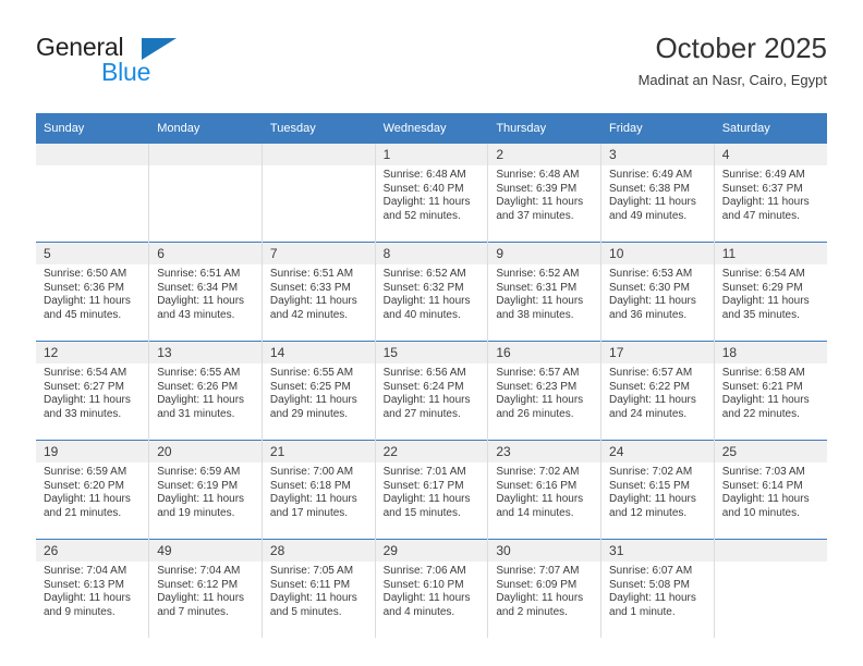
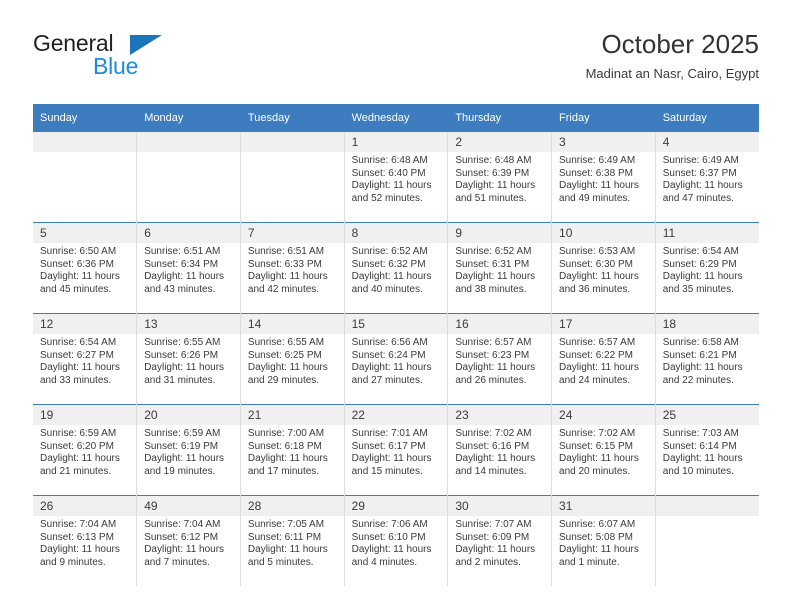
  General
  Blue
  October 2025
  Madinat an Nasr, Cairo, Egypt
  Sunday	Monday	Tuesday	Wednesday	Thursday	Friday	Saturday
- 			1Sunrise: 6:48 AMSunset: 6:40 PMDaylight: 11 hoursand 52 minutes.	2Sunrise: 6:48 AMSunset: 6:39 PMDaylight: 11 hoursand 37 minutes.	3Sunrise: 6:49 AMSunset: 6:38 PMDaylight: 11 hoursand 49 minutes.	4Sunrise: 6:49 AMSunset: 6:37 PMDaylight: 11 hoursand 47 minutes.
+ 			1Sunrise: 6:48 AMSunset: 6:40 PMDaylight: 11 hoursand 52 minutes.	2Sunrise: 6:48 AMSunset: 6:39 PMDaylight: 11 hoursand 51 minutes.	3Sunrise: 6:49 AMSunset: 6:38 PMDaylight: 11 hoursand 49 minutes.	4Sunrise: 6:49 AMSunset: 6:37 PMDaylight: 11 hoursand 47 minutes.
  5Sunrise: 6:50 AMSunset: 6:36 PMDaylight: 11 hoursand 45 minutes.	6Sunrise: 6:51 AMSunset: 6:34 PMDaylight: 11 hoursand 43 minutes.	7Sunrise: 6:51 AMSunset: 6:33 PMDaylight: 11 hoursand 42 minutes.	8Sunrise: 6:52 AMSunset: 6:32 PMDaylight: 11 hoursand 40 minutes.	9Sunrise: 6:52 AMSunset: 6:31 PMDaylight: 11 hoursand 38 minutes.	10Sunrise: 6:53 AMSunset: 6:30 PMDaylight: 11 hoursand 36 minutes.	11Sunrise: 6:54 AMSunset: 6:29 PMDaylight: 11 hoursand 35 minutes.
  12Sunrise: 6:54 AMSunset: 6:27 PMDaylight: 11 hoursand 33 minutes.	13Sunrise: 6:55 AMSunset: 6:26 PMDaylight: 11 hoursand 31 minutes.	14Sunrise: 6:55 AMSunset: 6:25 PMDaylight: 11 hoursand 29 minutes.	15Sunrise: 6:56 AMSunset: 6:24 PMDaylight: 11 hoursand 27 minutes.	16Sunrise: 6:57 AMSunset: 6:23 PMDaylight: 11 hoursand 26 minutes.	17Sunrise: 6:57 AMSunset: 6:22 PMDaylight: 11 hoursand 24 minutes.	18Sunrise: 6:58 AMSunset: 6:21 PMDaylight: 11 hoursand 22 minutes.
- 19Sunrise: 6:59 AMSunset: 6:20 PMDaylight: 11 hoursand 21 minutes.	20Sunrise: 6:59 AMSunset: 6:19 PMDaylight: 11 hoursand 19 minutes.	21Sunrise: 7:00 AMSunset: 6:18 PMDaylight: 11 hoursand 17 minutes.	22Sunrise: 7:01 AMSunset: 6:17 PMDaylight: 11 hoursand 15 minutes.	23Sunrise: 7:02 AMSunset: 6:16 PMDaylight: 11 hoursand 14 minutes.	24Sunrise: 7:02 AMSunset: 6:15 PMDaylight: 11 hoursand 12 minutes.	25Sunrise: 7:03 AMSunset: 6:14 PMDaylight: 11 hoursand 10 minutes.
+ 19Sunrise: 6:59 AMSunset: 6:20 PMDaylight: 11 hoursand 21 minutes.	20Sunrise: 6:59 AMSunset: 6:19 PMDaylight: 11 hoursand 19 minutes.	21Sunrise: 7:00 AMSunset: 6:18 PMDaylight: 11 hoursand 17 minutes.	22Sunrise: 7:01 AMSunset: 6:17 PMDaylight: 11 hoursand 15 minutes.	23Sunrise: 7:02 AMSunset: 6:16 PMDaylight: 11 hoursand 14 minutes.	24Sunrise: 7:02 AMSunset: 6:15 PMDaylight: 11 hoursand 20 minutes.	25Sunrise: 7:03 AMSunset: 6:14 PMDaylight: 11 hoursand 10 minutes.
  26Sunrise: 7:04 AMSunset: 6:13 PMDaylight: 11 hoursand 9 minutes.	49Sunrise: 7:04 AMSunset: 6:12 PMDaylight: 11 hoursand 7 minutes.	28Sunrise: 7:05 AMSunset: 6:11 PMDaylight: 11 hoursand 5 minutes.	29Sunrise: 7:06 AMSunset: 6:10 PMDaylight: 11 hoursand 4 minutes.	30Sunrise: 7:07 AMSunset: 6:09 PMDaylight: 11 hoursand 2 minutes.	31Sunrise: 6:07 AMSunset: 5:08 PMDaylight: 11 hoursand 1 minute.
